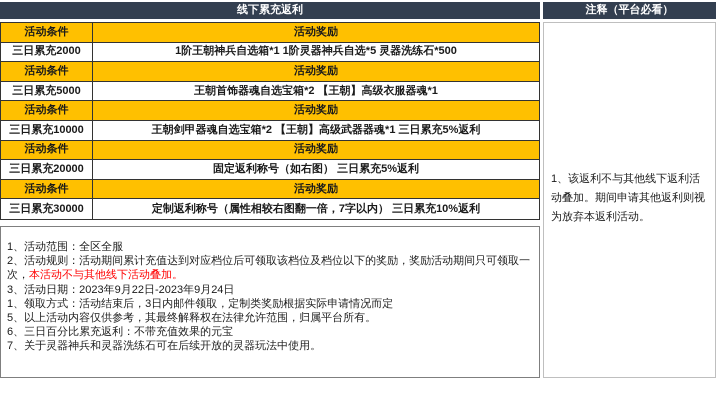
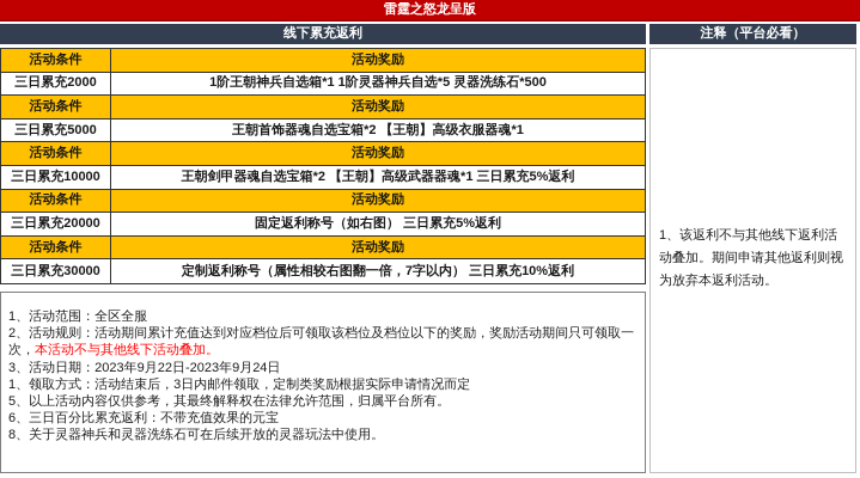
+ 雷霆之怒龙呈版
  线下累充返利
  活动条件
  活动奖励
  三日累充2000
  1阶王朝神兵自选箱*1 1阶灵器神兵自选*5 灵器洗练石*500
  活动条件
  活动奖励
  三日累充5000
  王朝首饰器魂自选宝箱*2 【王朝】高级衣服器魂*1
  活动条件
  活动奖励
  三日累充10000
  王朝剑甲器魂自选宝箱*2 【王朝】高级武器器魂*1 三日累充5%返利
  活动条件
  活动奖励
  三日累充20000
  固定返利称号（如右图） 三日累充5%返利
  活动条件
  活动奖励
  三日累充30000
  定制返利称号（属性相较右图翻一倍，7字以内） 三日累充10%返利
  1、活动范围：全区全服
  2、活动规则：活动期间累计充值达到对应档位后可领取该档位及档位以下的奖励，奖励活动期间只可领取一次，本活动不与其他线下活动叠加。
  3、活动日期：2023年9月22日-2023年9月24日
  1、领取方式：活动结束后，3日内邮件领取，定制类奖励根据实际申请情况而定
  5、以上活动内容仅供参考，其最终解释权在法律允许范围，归属平台所有。
  6、三日百分比累充返利：不带充值效果的元宝
- 7、关于灵器神兵和灵器洗练石可在后续开放的灵器玩法中使用。
+ 8、关于灵器神兵和灵器洗练石可在后续开放的灵器玩法中使用。
  注释（平台必看）
  1、该返利不与其他线下返利活动叠加。期间申请其他返利则视为放弃本返利活动。
